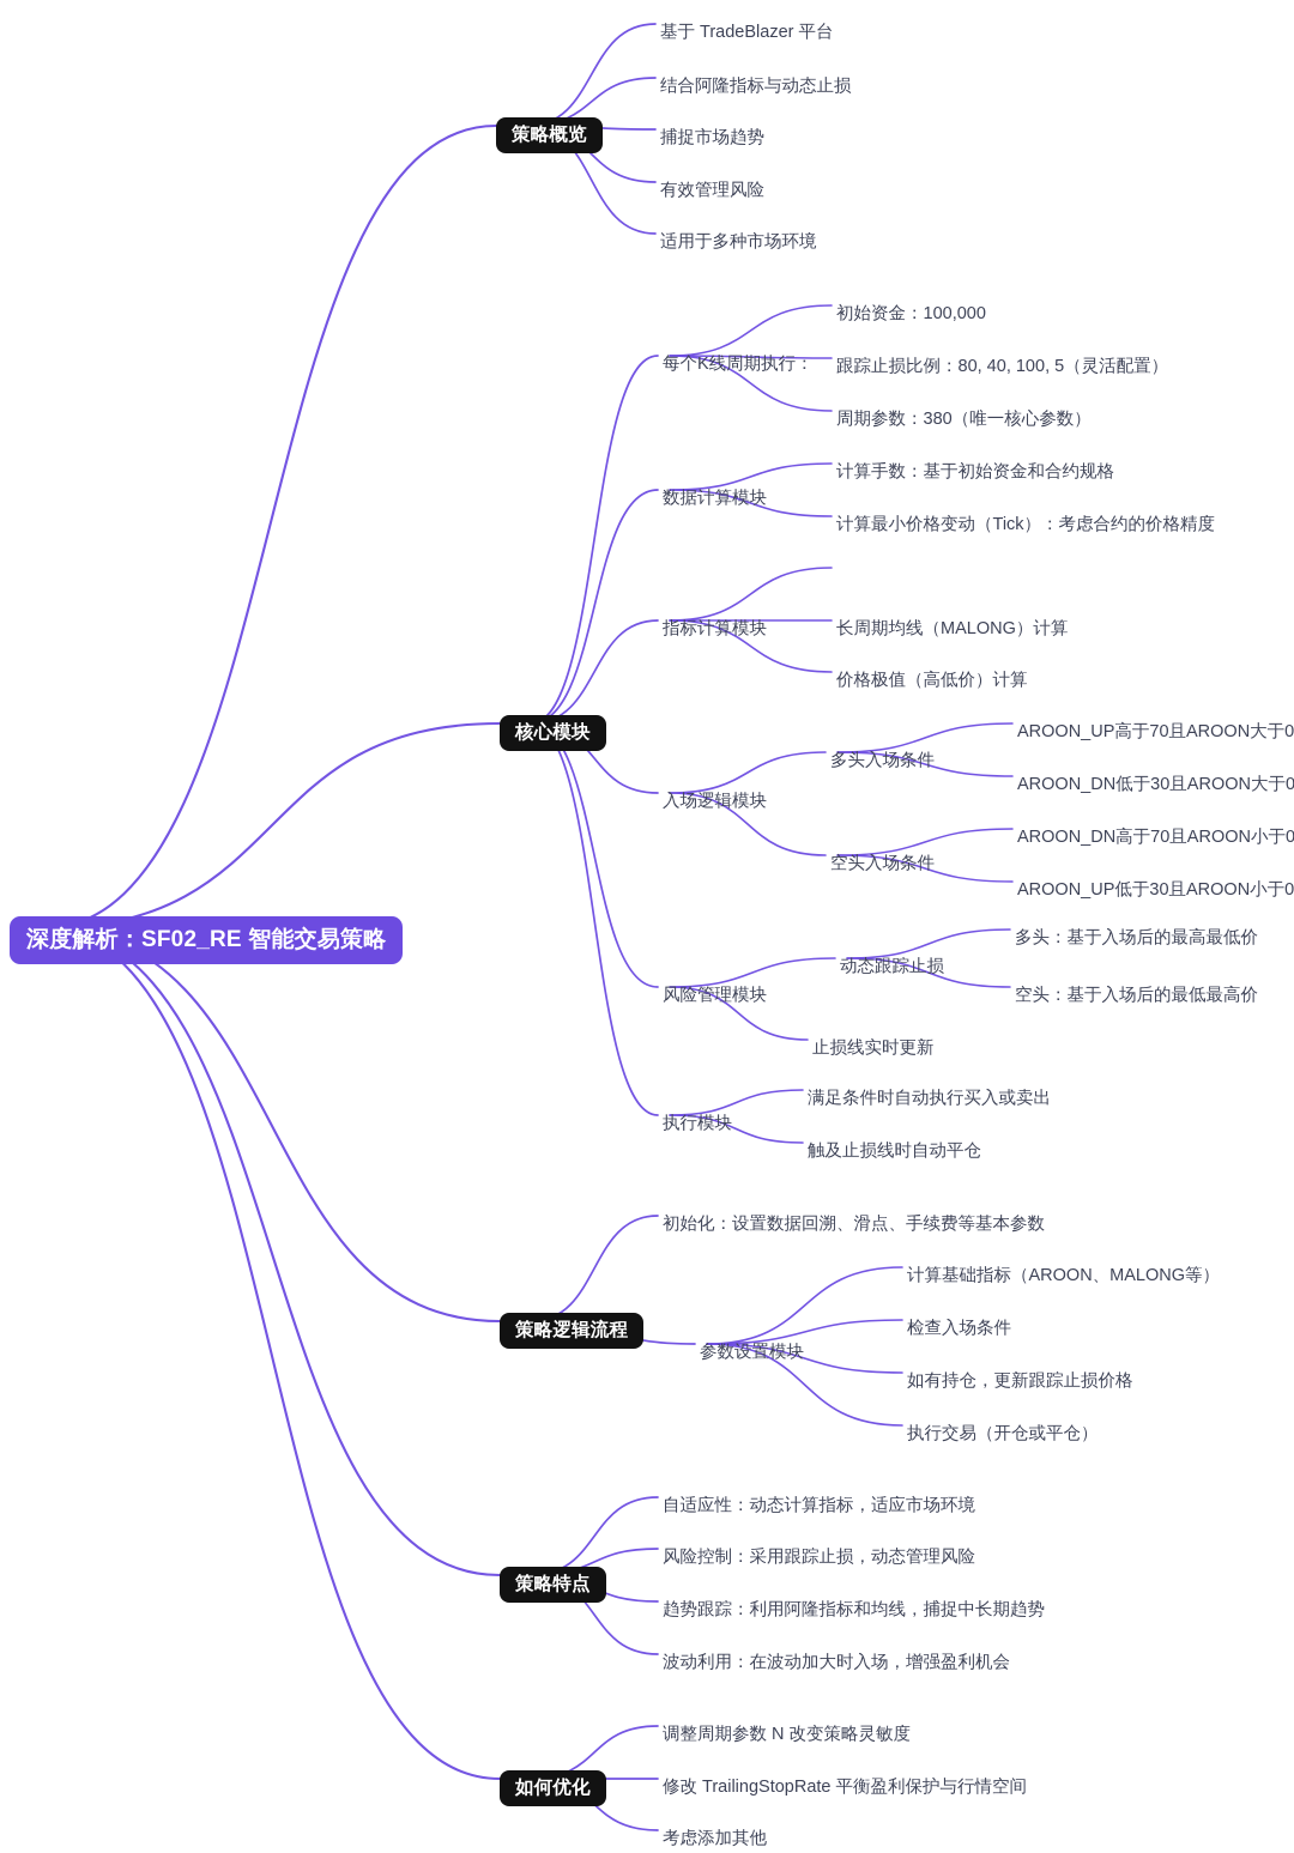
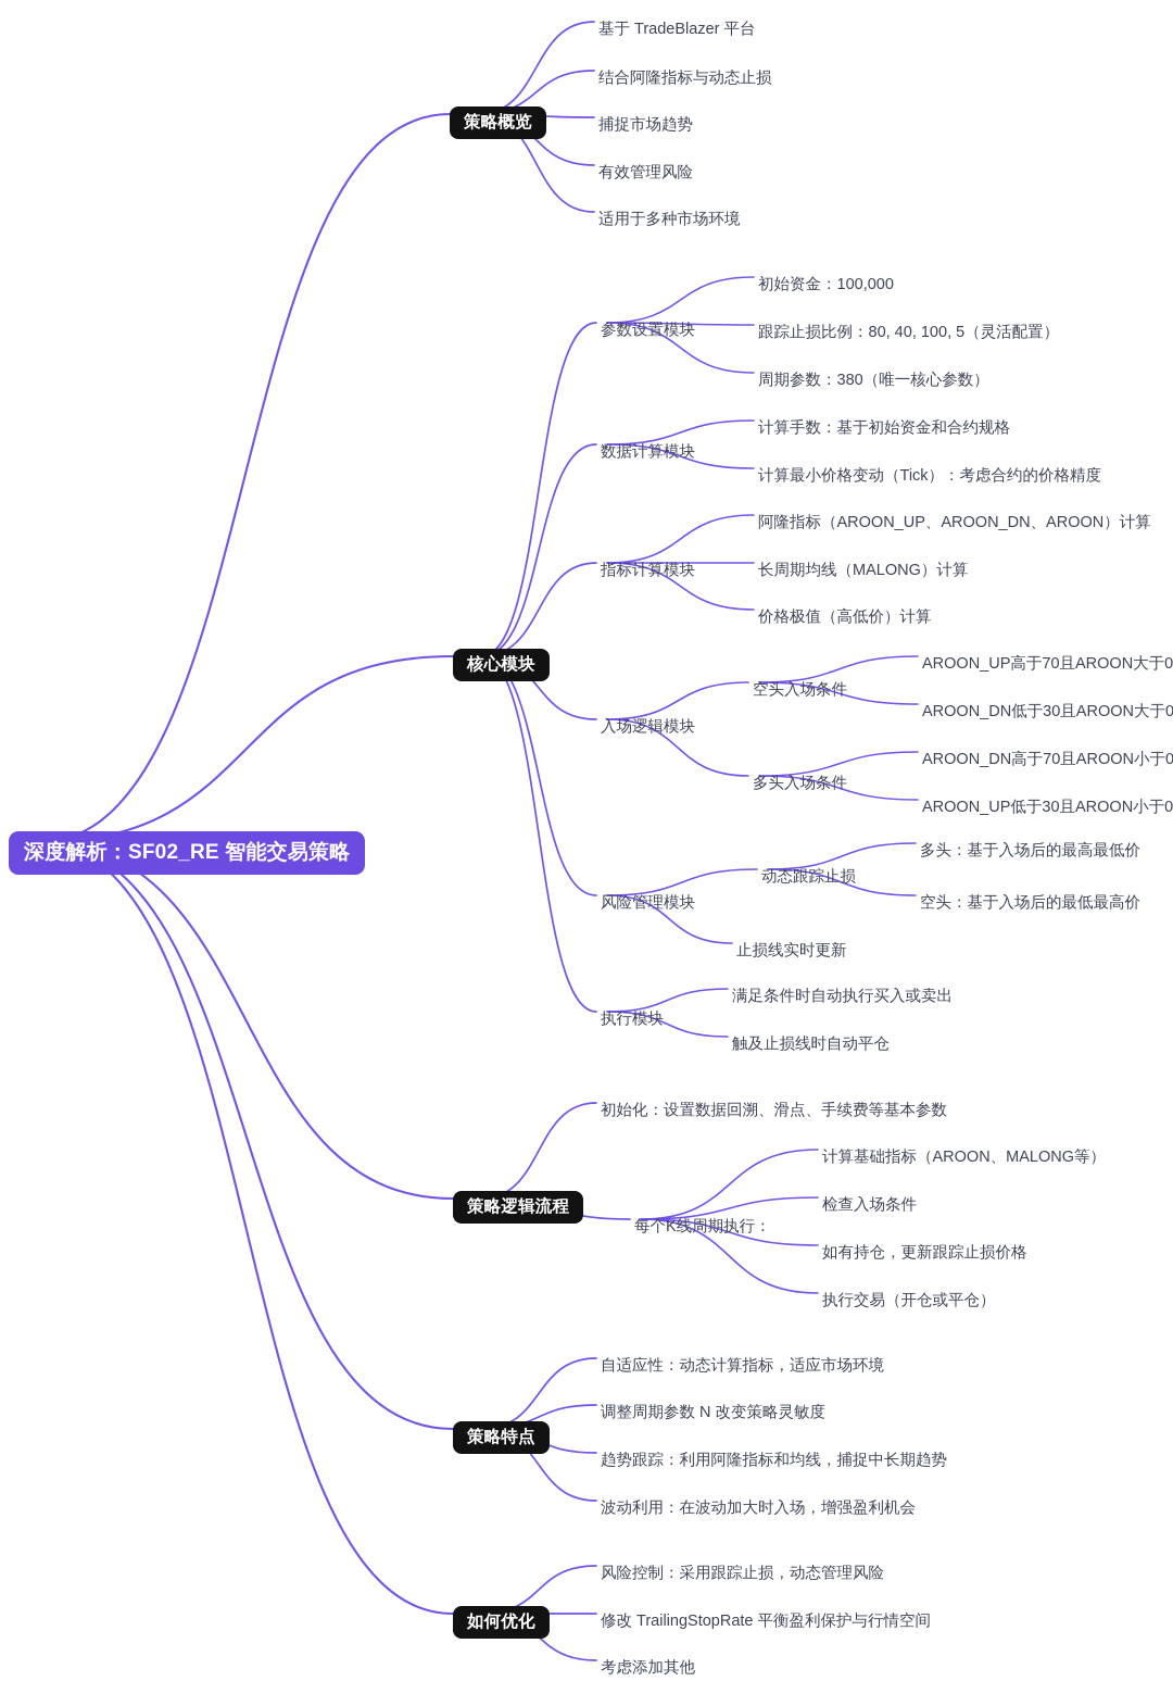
  深度解析：SF02_RE 智能交易策略
  策略概览
  基于 TradeBlazer 平台
  结合阿隆指标与动态止损
  捕捉市场趋势
  有效管理风险
  适用于多种市场环境
  核心模块
- 每个K线周期执行：
+ 参数设置模块
  初始资金：100,000
  跟踪止损比例：80, 40, 100, 5（灵活配置）
  周期参数：380（唯一核心参数）
  数据计算模块
  计算手数：基于初始资金和合约规格
  计算最小价格变动（Tick）：考虑合约的价格精度
  指标计算模块
+ 阿隆指标（AROON_UP、AROON_DN、AROON）计算
  长周期均线（MALONG）计算
  价格极值（高低价）计算
  入场逻辑模块
- 多头入场条件
+ 空头入场条件
  AROON_UP高于70且AROON大于0
  AROON_DN低于30且AROON大于0
- 空头入场条件
+ 多头入场条件
  AROON_DN高于70且AROON小于0
  AROON_UP低于30且AROON小于0
  风险管理模块
  动态跟踪止损
  多头：基于入场后的最高最低价
  空头：基于入场后的最低最高价
  止损线实时更新
  执行模块
  满足条件时自动执行买入或卖出
  触及止损线时自动平仓
  策略逻辑流程
  初始化：设置数据回溯、滑点、手续费等基本参数
- 参数设置模块
+ 每个K线周期执行：
  计算基础指标（AROON、MALONG等）
  检查入场条件
  如有持仓，更新跟踪止损价格
  执行交易（开仓或平仓）
  策略特点
  自适应性：动态计算指标，适应市场环境
- 风险控制：采用跟踪止损，动态管理风险
+ 调整周期参数 N 改变策略灵敏度
  趋势跟踪：利用阿隆指标和均线，捕捉中长期趋势
  波动利用：在波动加大时入场，增强盈利机会
  如何优化
- 调整周期参数 N 改变策略灵敏度
+ 风险控制：采用跟踪止损，动态管理风险
  修改 TrailingStopRate 平衡盈利保护与行情空间
  考虑添加其他
